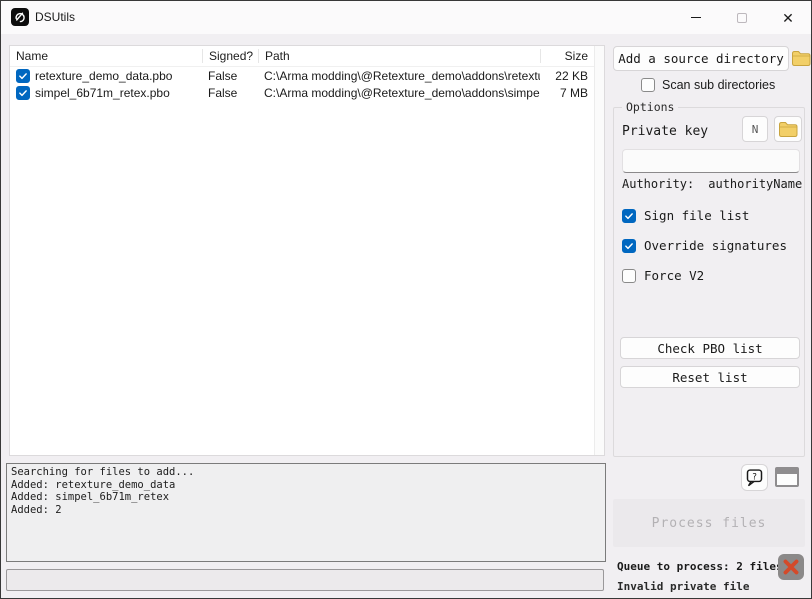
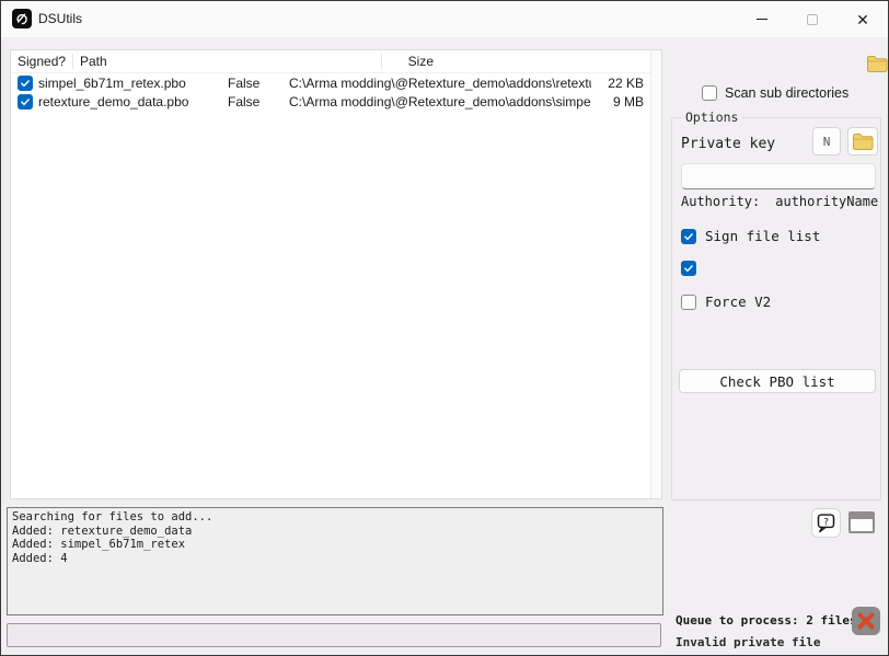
  DSUtils
  ✕
- Name
  Signed?
  Path
  Size
- retexture_demo_data.pbo
+ simpel_6b71m_retex.pbo
  False
  C:\Arma modding\@Retexture_demo\addons\retext
  22 KB
- simpel_6b71m_retex.pbo
+ retexture_demo_data.pbo
  False
  C:\Arma modding\@Retexture_demo\addons\simpe
- 7 MB
+ 9 MB
- Searching for files to add... Added: retexture_demo_data Added: simpel_6b71m_retex Added: 2
+ Searching for files to add... Added: retexture_demo_data Added: simpel_6b71m_retex Added: 4
- Add a source directory
  Scan sub directories
  Options
  Private key
  N
  Authority:
  authorityName
  Sign file list
- Override signatures
  Force V2
  Check PBO list
- Reset list
  ?
- Process files
  Queue to process: 2 file
  Invalid private file
